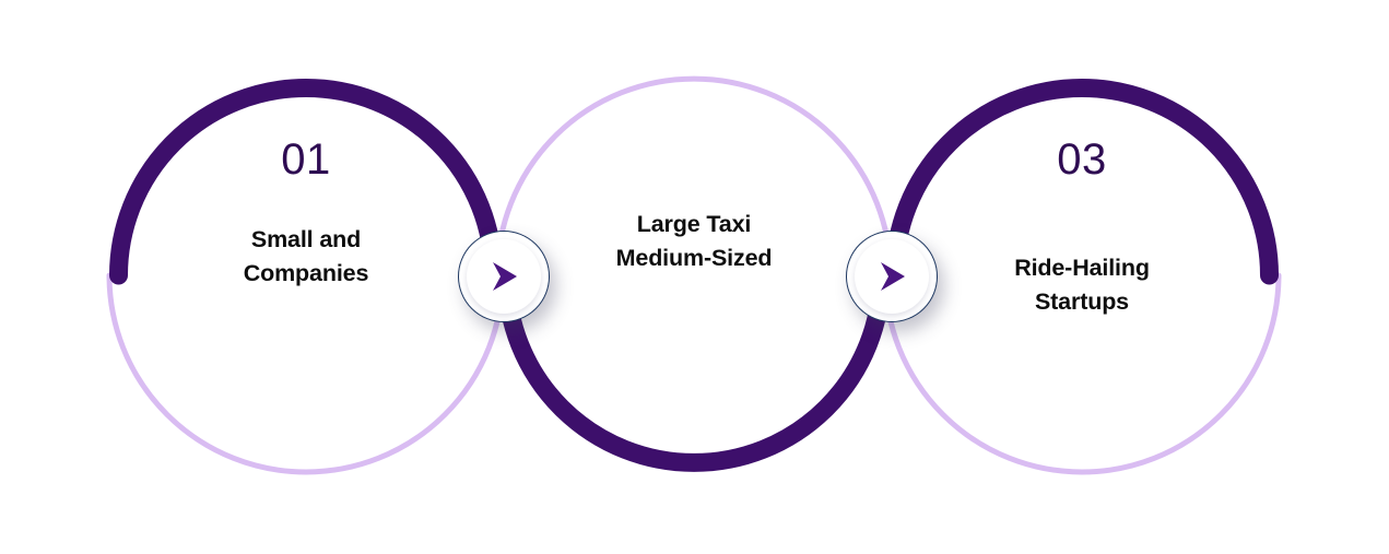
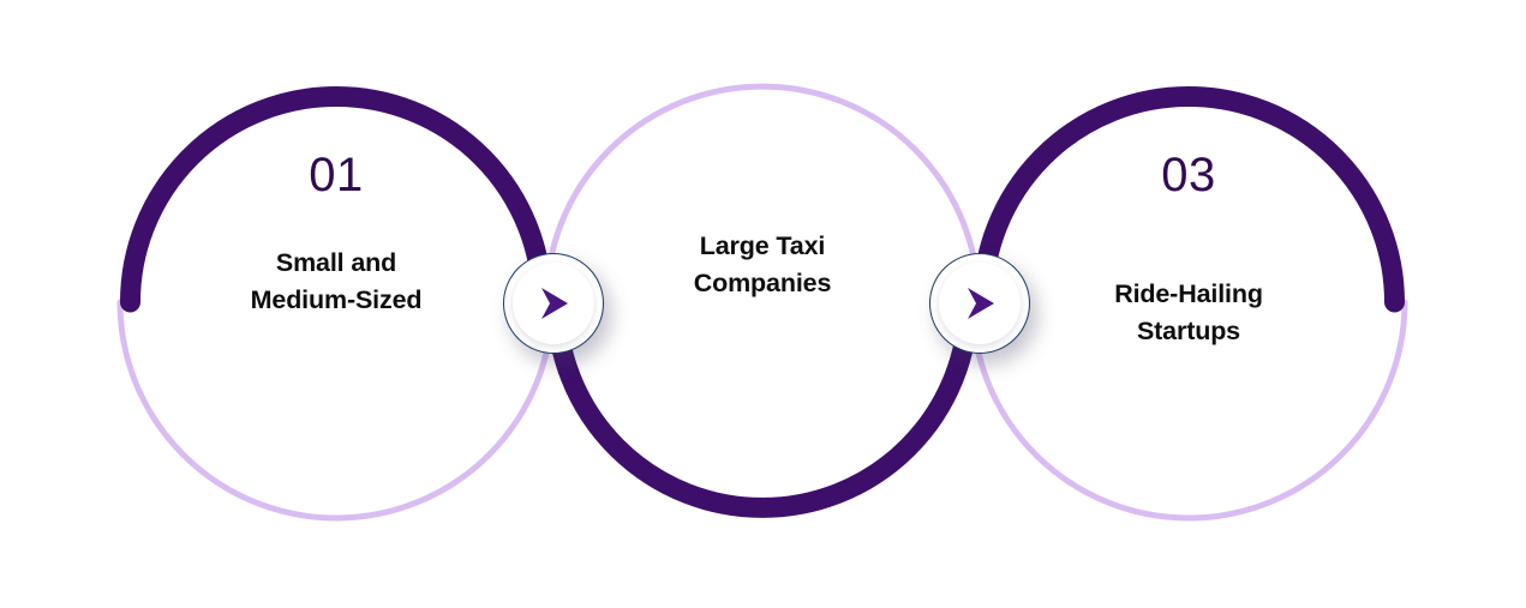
  01
  Small and
- Companies
+ Medium-Sized
  Large Taxi
- Medium-Sized
+ Companies
  03
  Ride-Hailing
  Startups
